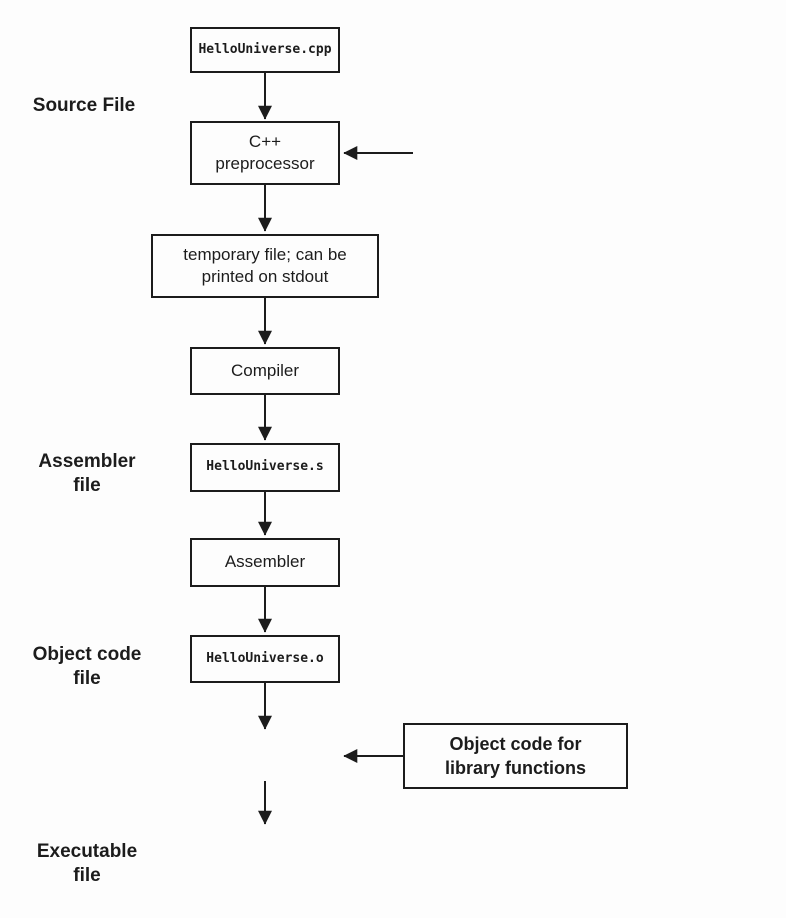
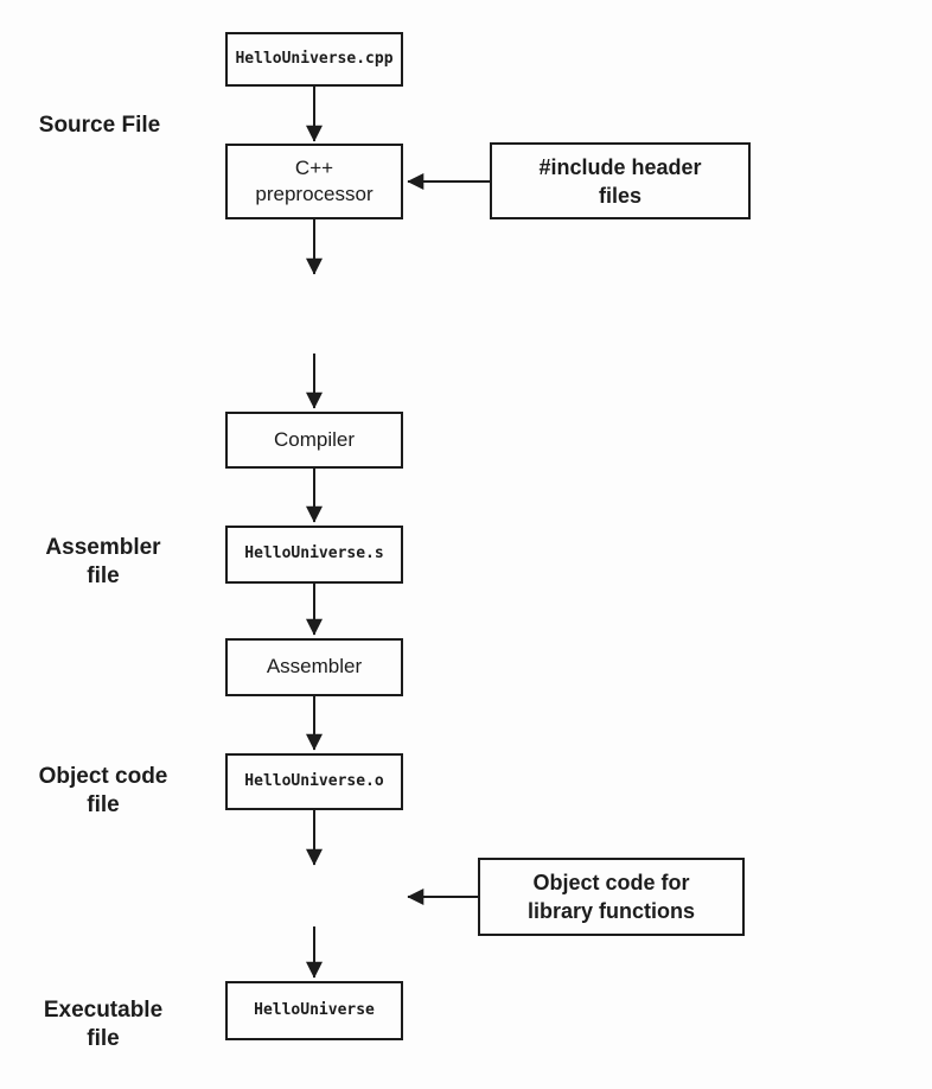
  HelloUniverse.cpp
  C++
  preprocessor
- temporary file; can be
- printed on stdout
  Compiler
  HelloUniverse.s
  Assembler
  HelloUniverse.o
+ HelloUniverse
+ #include header
+ files
  Object code for
  library functions
  Source File
  Assembler
  file
  Object code
  file
  Executable
  file
